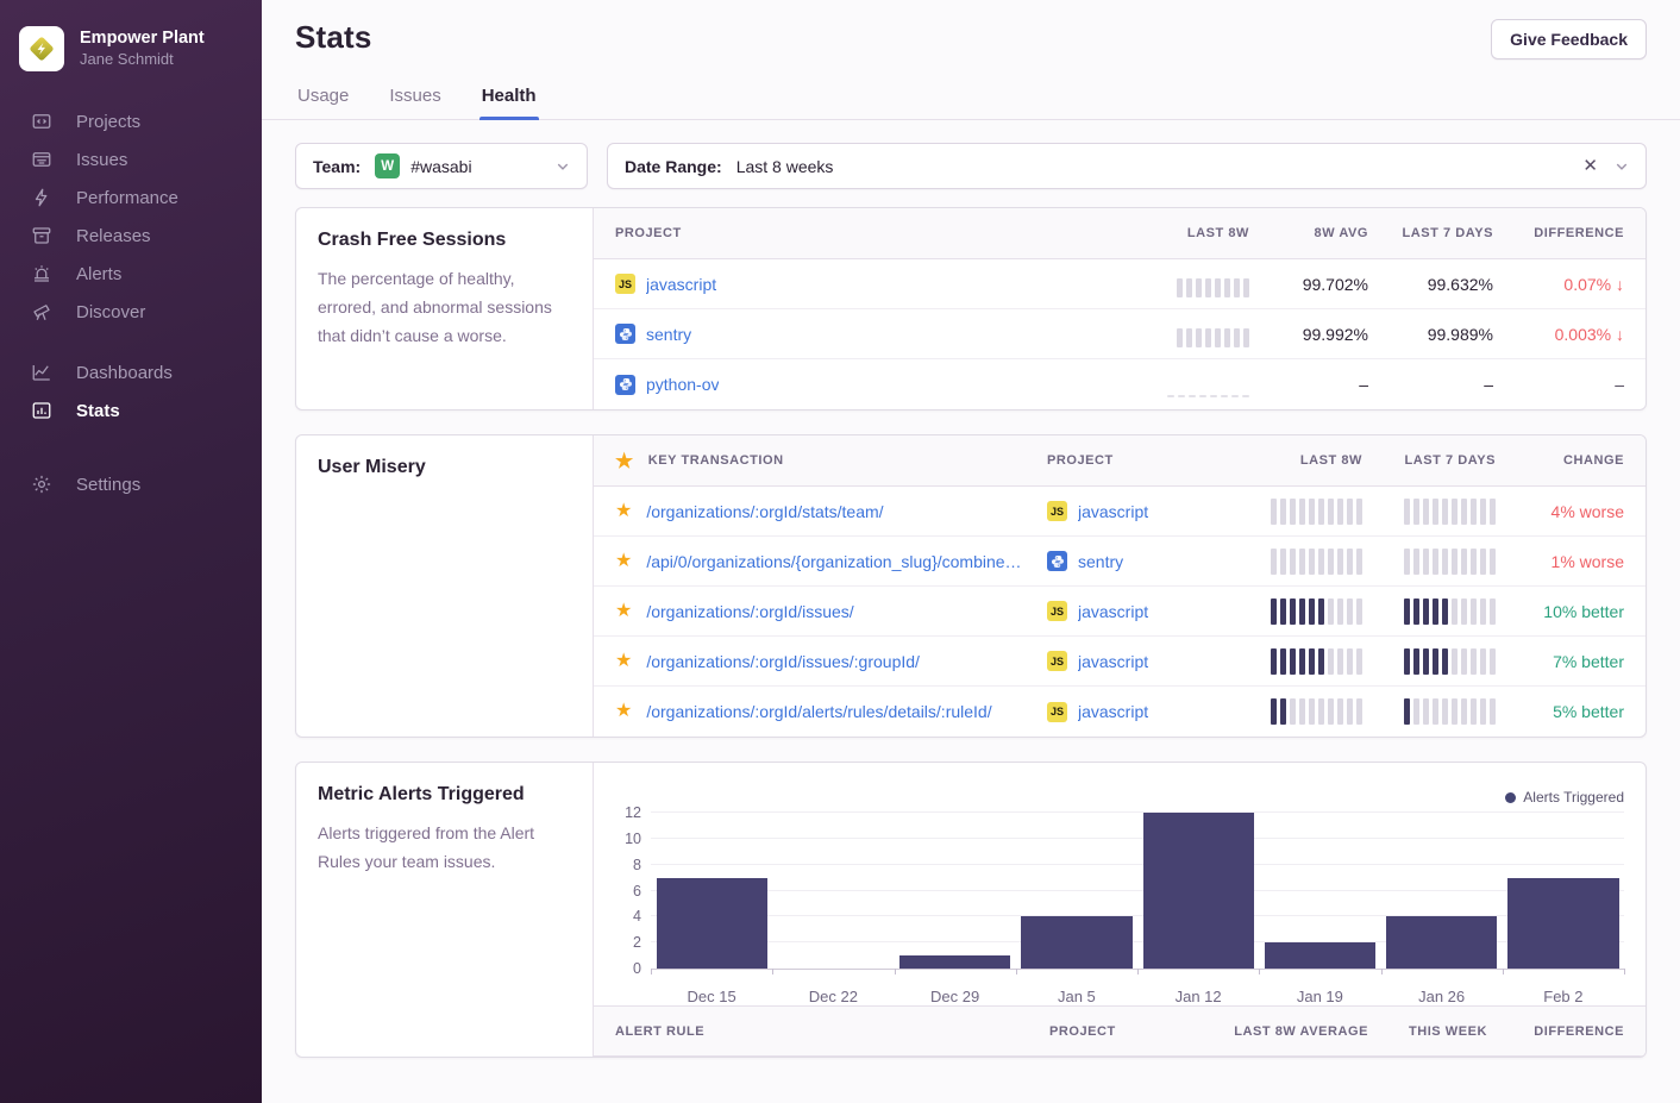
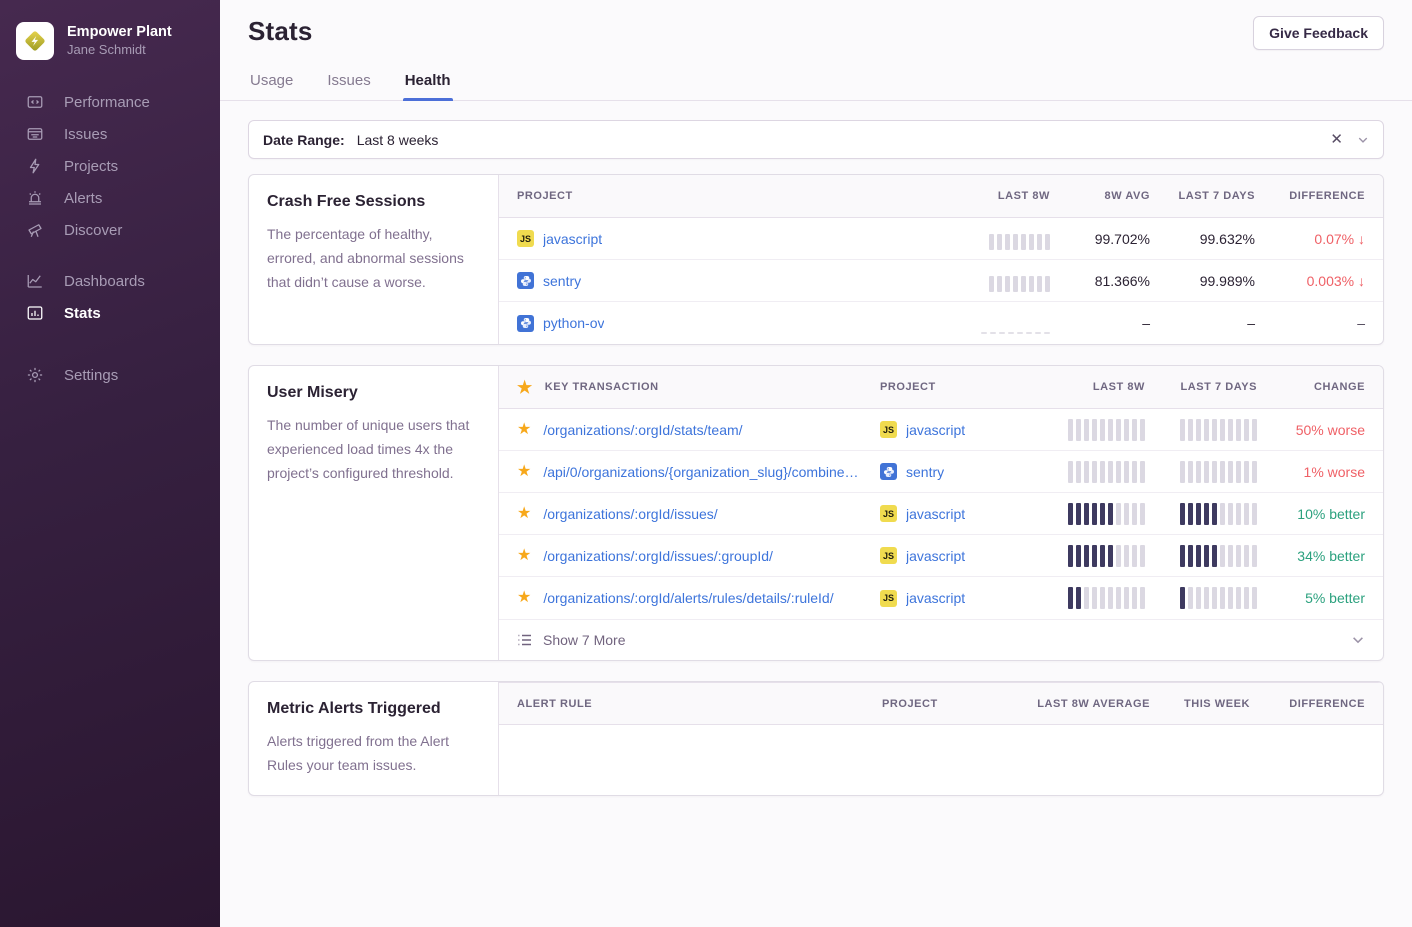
  Empower Plant
  Jane Schmidt
- Projects
+ Performance
  Issues
- Performance
+ Projects
- Releases
  Alerts
  Discover
  Dashboards
  Stats
  Settings
  Stats
  Give Feedback
  Usage
  Issues
  Health
- Team:
- W
- #wasabi
  Date Range:
  Last 8 weeks
  ✕
  Crash Free Sessions
  The percentage of healthy, errored, and abnormal sessions that didn’t cause a worse.
  PROJECT
  LAST 8W
  8W AVG
  LAST 7 DAYS
  DIFFERENCE
  JS
  javascript
  99.702%
  99.632%
  0.07% ↓
  sentry
- 99.992%
+ 81.366%
  99.989%
  0.003% ↓
  python-ov
  –
  –
  –
  User Misery
+ The number of unique users that experienced load times 4x the project’s configured threshold.
  ★
  KEY TRANSACTION
  PROJECT
  LAST 8W
  LAST 7 DAYS
  CHANGE
  ★
  /organizations/:orgId/stats/team/
  JS
  javascript
- 4% worse
+ 50% worse
  ★
  /api/0/organizations/{organization_slug}/combine…
  sentry
  1% worse
  ★
  /organizations/:orgId/issues/
  JS
  javascript
  10% better
  ★
  /organizations/:orgId/issues/:groupId/
  JS
  javascript
- 7% better
+ 34% better
  ★
  /organizations/:orgId/alerts/rules/details/:ruleId/
  JS
  javascript
  5% better
+ Show 7 More
  Metric Alerts Triggered
  Alerts triggered from the Alert Rules your team issues.
- Alerts Triggered
- 0
- 2
- 4
- 6
- 8
- 10
- 12
- Dec 15
- Dec 22
- Dec 29
- Jan 5
- Jan 12
- Jan 19
- Jan 26
- Feb 2
  ALERT RULE
  PROJECT
  LAST 8W AVERAGE
  THIS WEEK
  DIFFERENCE
